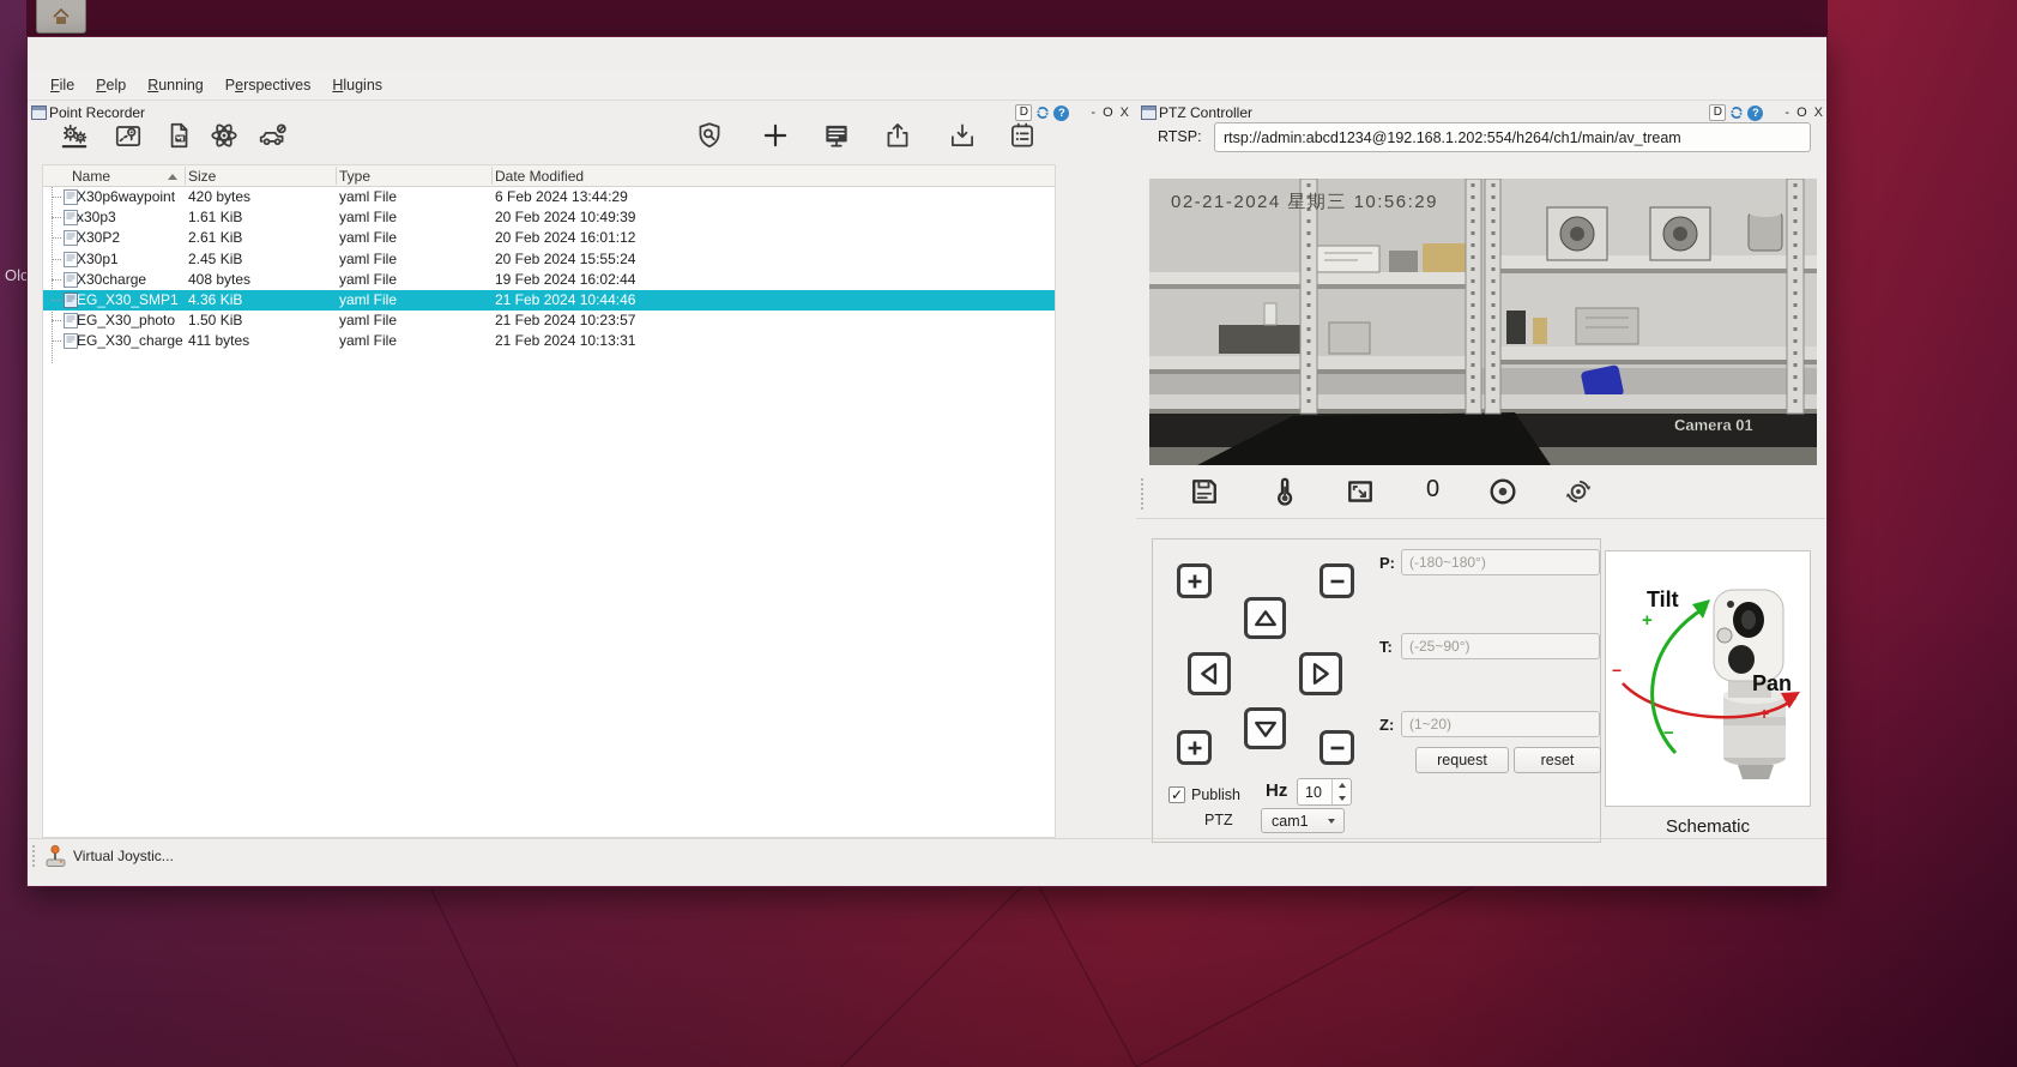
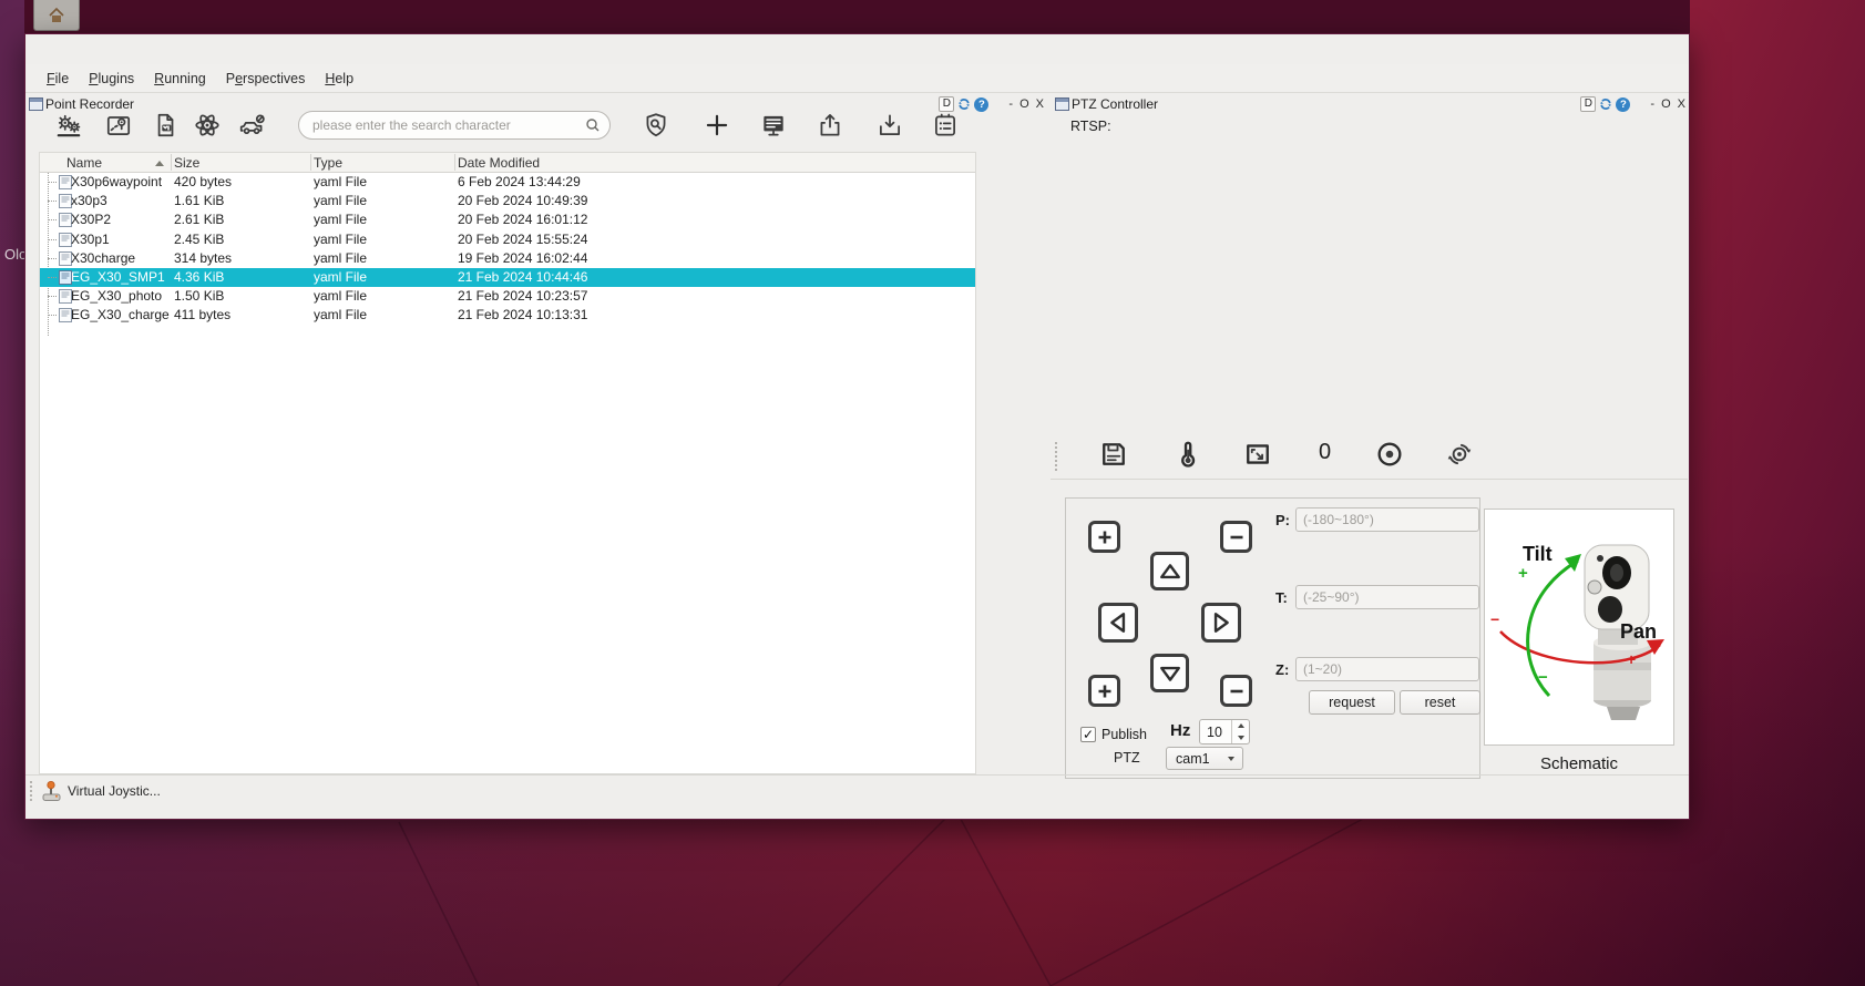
  Olo
  File
- Pelp
+ Plugins
  Running
  Perspectives
- Hlugins
+ Help
  Point Recorder
  D
  ?
  -
  O
  X
+ please enter the search character
  Name
  Size
  Type
  Date Modified
  X30p6waypoint
  420 bytes
  yaml File
  6 Feb 2024 13:44:29
  x30p3
  1.61 KiB
  yaml File
  20 Feb 2024 10:49:39
  X30P2
  2.61 KiB
  yaml File
  20 Feb 2024 16:01:12
  X30p1
  2.45 KiB
  yaml File
  20 Feb 2024 15:55:24
  X30charge
- 408 bytes
+ 314 bytes
  yaml File
  19 Feb 2024 16:02:44
  EG_X30_SMP1
  4.36 KiB
  yaml File
  21 Feb 2024 10:44:46
  EG_X30_photo
  1.50 KiB
  yaml File
  21 Feb 2024 10:23:57
  EG_X30_charge
  411 bytes
  yaml File
  21 Feb 2024 10:13:31
  PTZ Controller
  D
  ?
  -
  O
  X
  RTSP:
- rtsp://admin:abcd1234@192.168.1.202:554/h264/ch1/main/av_tream
- 02-21-2024 星期三 10:56:29
- Camera 01
  0
  P:
  (-180~180°)
  T:
  (-25~90°)
  Z:
  (1~20)
  request
  reset
  ✓
  Publish
  Hz
  10
  PTZ
  cam1
  +
  −
  −
  +
  Tilt
  Pan
  Schematic
  Virtual Joystic...
